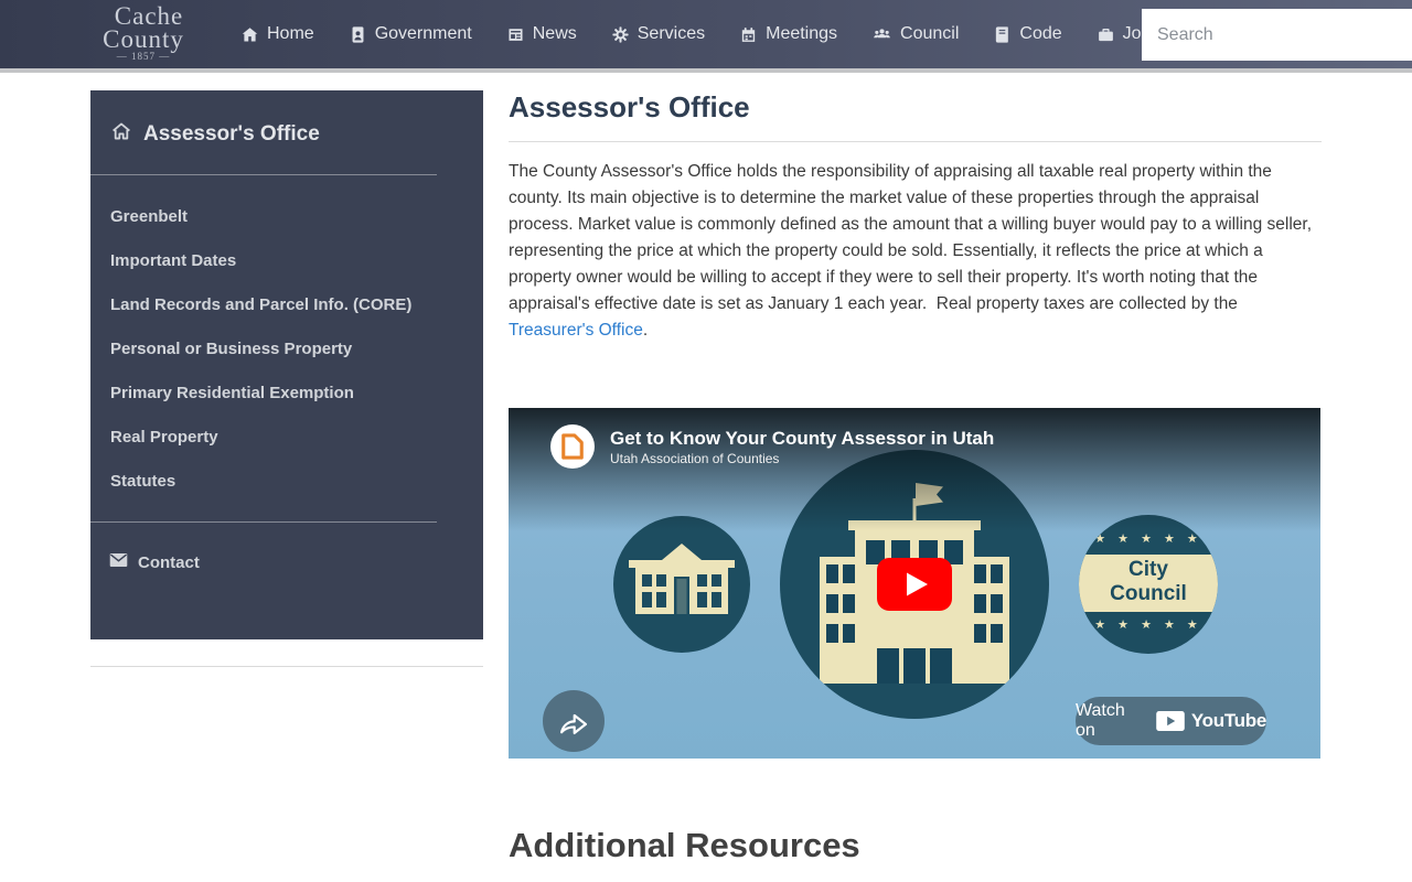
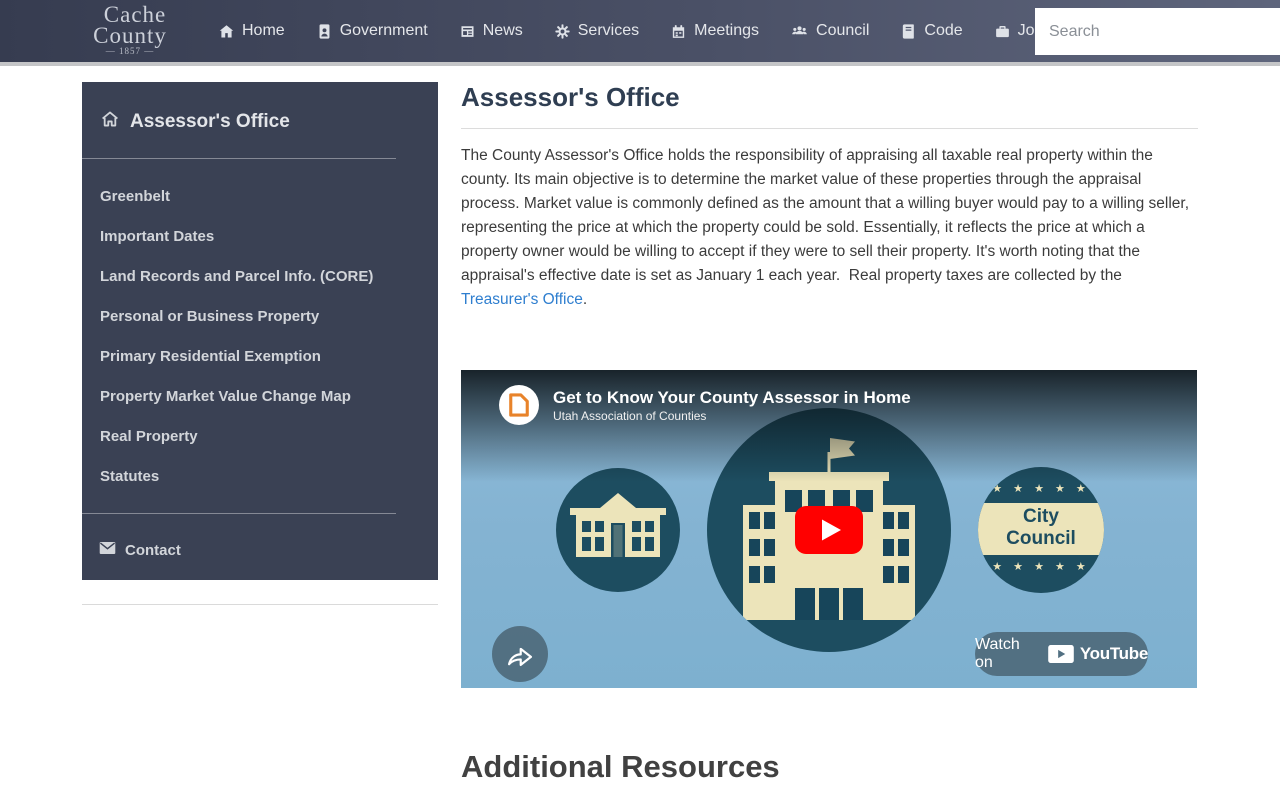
  Cache
  County
  — 1857 —
  Home
  Government
  News
  Services
  Meetings
  Council
  Code
  Search
  Assessor's Office
  Greenbelt
  Important Dates
  Land Records and Parcel Info. (CORE)
  Personal or Business Property
  Primary Residential Exemption
+ Property Market Value Change Map
  Real Property
  Statutes
  Contact
  Assessor's Office
  The County Assessor's Office holds the responsibility of appraising all taxable real property within the county. Its main objective is to determine the market value of these properties through the appraisal process. Market value is commonly defined as the amount that a willing buyer would pay to a willing seller, representing the price at which the property could be sold. Essentially, it reflects the price at which a property owner would be willing to accept if they were to sell their property. It's worth noting that the appraisal's effective date is set as January 1 each year. Real property taxes are collected by the Treasurer's Office.
- Get to Know Your County Assessor in Utah
+ Get to Know Your County Assessor in Home
  Utah Association of Counties
  ★ ★ ★ ★ ★
  City
  Council
  ★ ★ ★ ★ ★
  Watch on
  YouTube
  Additional Resources
